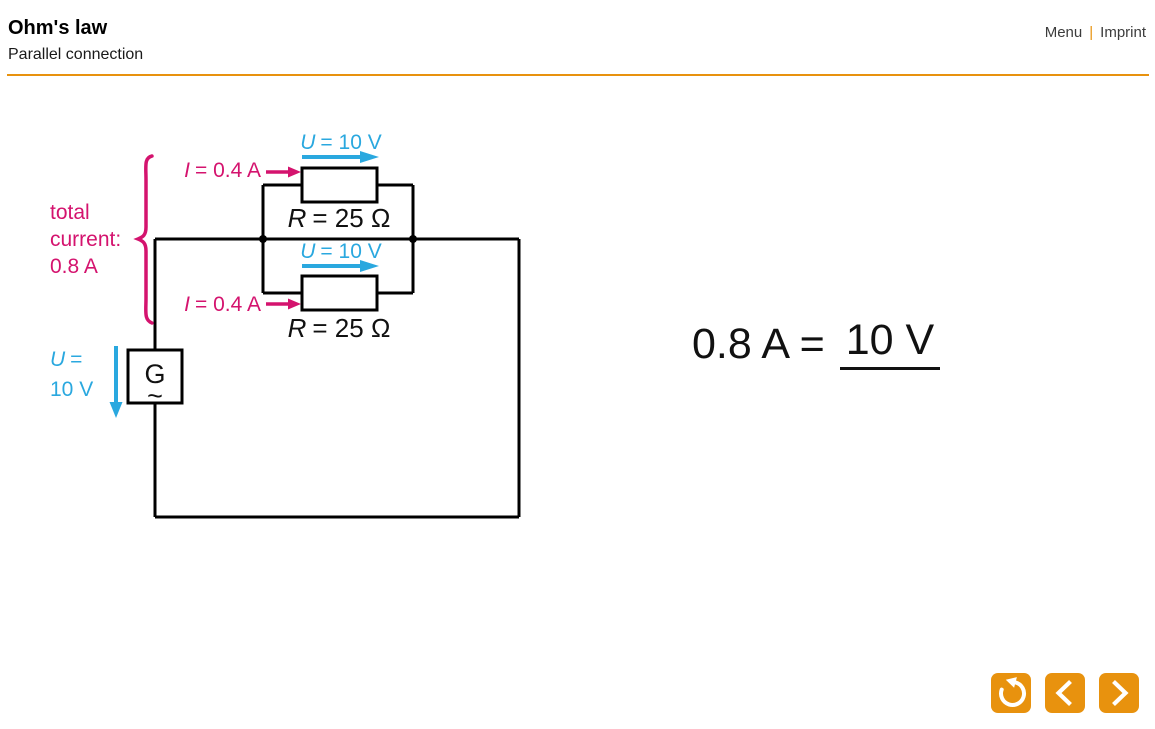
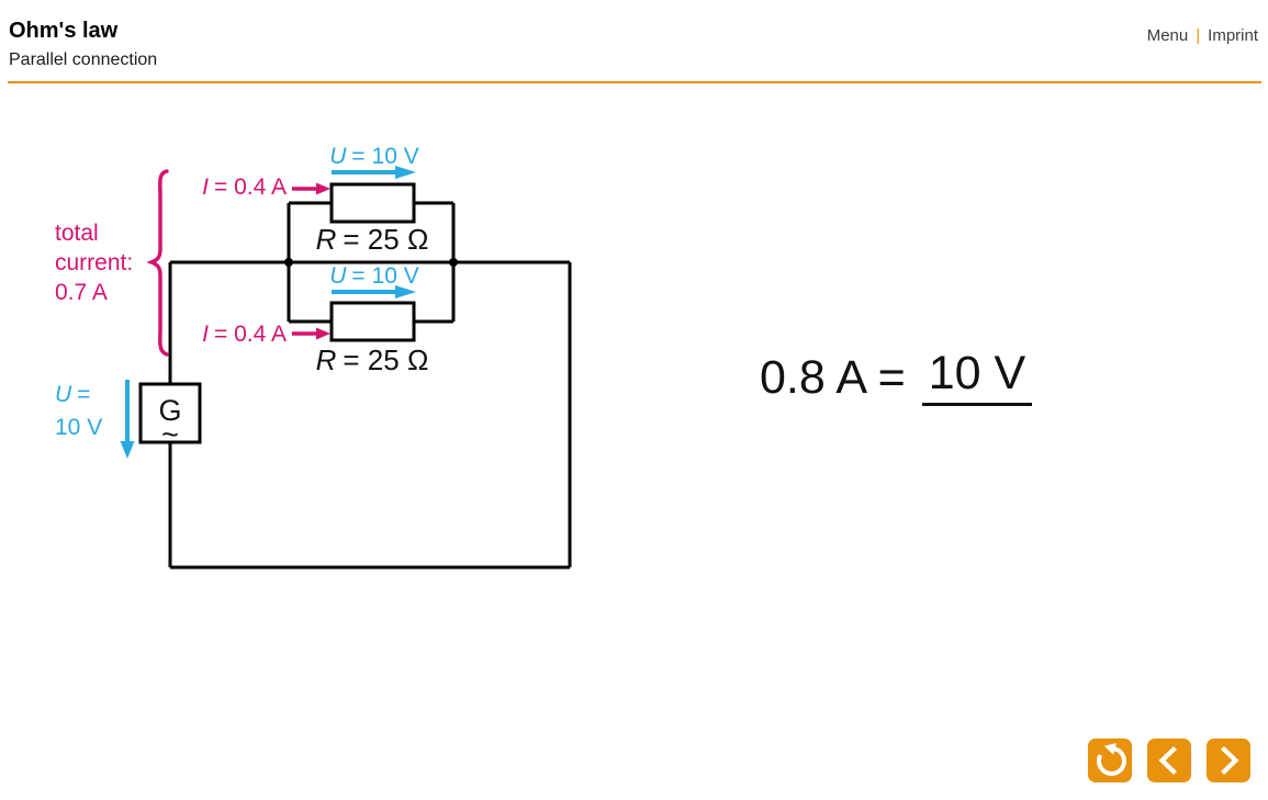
  Ohm's law
  Parallel connection
  Menu
  |
  Imprint
  G
  ~
  U = 10 V
  I = 0.4 A
  R = 25 Ω
  U = 10 V
  I = 0.4 A
  R = 25 Ω
  total
  current:
- 0.8 A
+ 0.7 A
  U =
  10 V
  0.8 A =
  10 V
